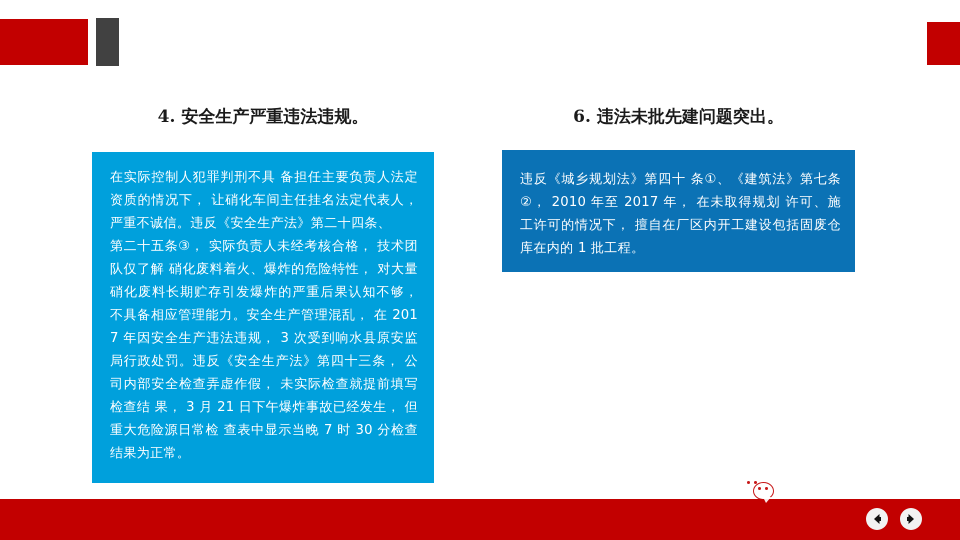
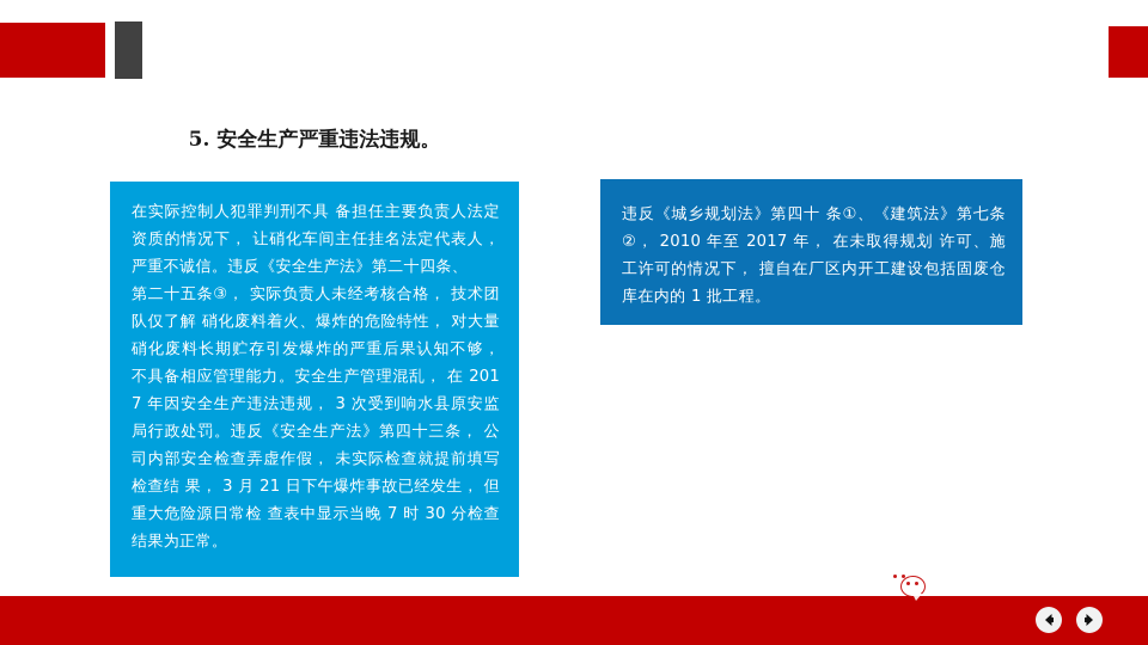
- 4. 安全生产严重违法违规。
+ 5. 安全生产严重违法违规。
  在实际控制人犯罪判刑不具 备担任主要负责人法定资质的情况下， 让硝化车间主任挂名法定代表人， 严重不诚信。违反《安全生产法》第二十四条、
  第二十五条③， 实际负责人未经考核合格， 技术团队仅了解 硝化废料着火、爆炸的危险特性， 对大量硝化废料长期贮存引发爆炸的严重后果认知不够， 不具备相应管理能力。安全生产管理混乱， 在 2017 年因安全生产违法违规， 3 次受到响水县原安监局行政处罚。违反《安全生产法》第四十三条， 公司内部安全检查弄虚作假， 未实际检查就提前填写检查结 果， 3 月 21 日下午爆炸事故已经发生， 但重大危险源日常检 查表中显示当晚 7 时 30 分检查结果为正常。
- 6. 违法未批先建问题突出。
  违反《城乡规划法》第四十 条①、《建筑法》第七条②， 2010 年至 2017 年， 在未取得规划 许可、施工许可的情况下， 擅自在厂区内开工建设包括固废仓库在内的 1 批工程。
